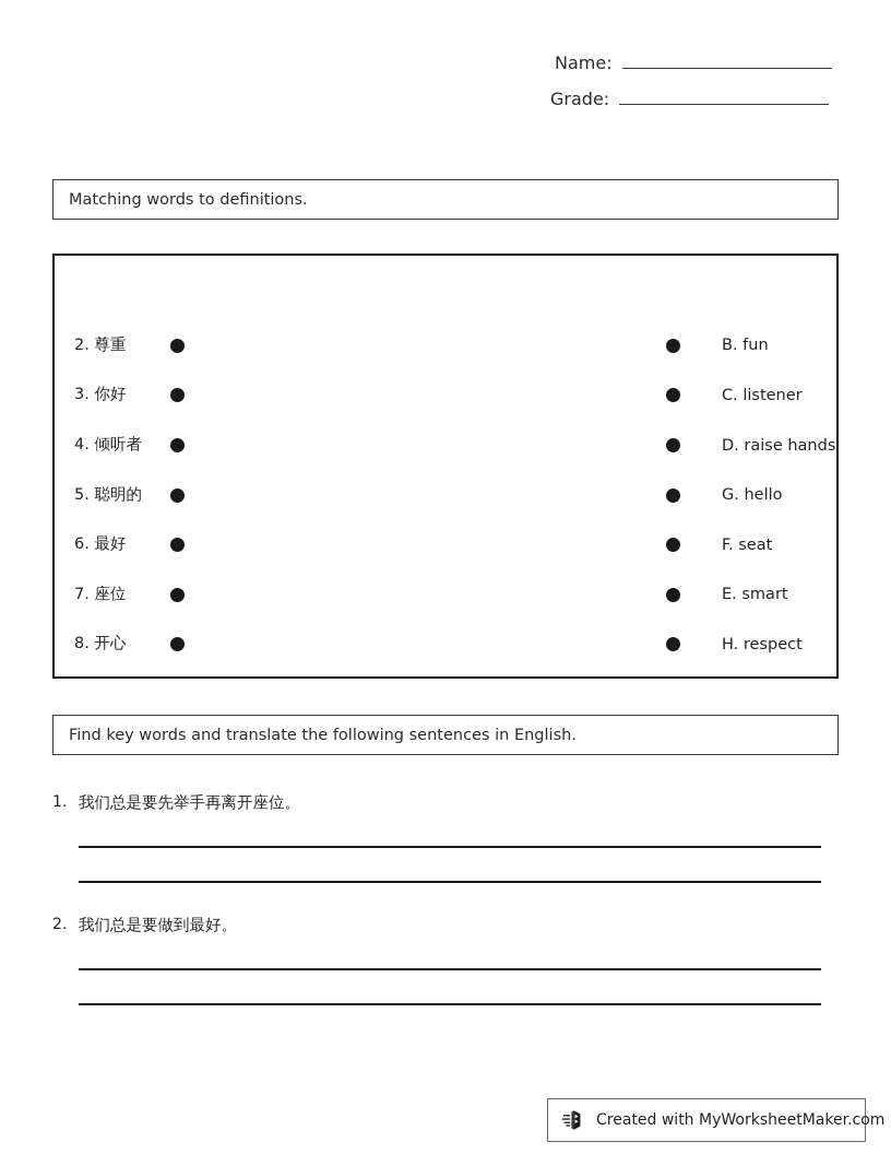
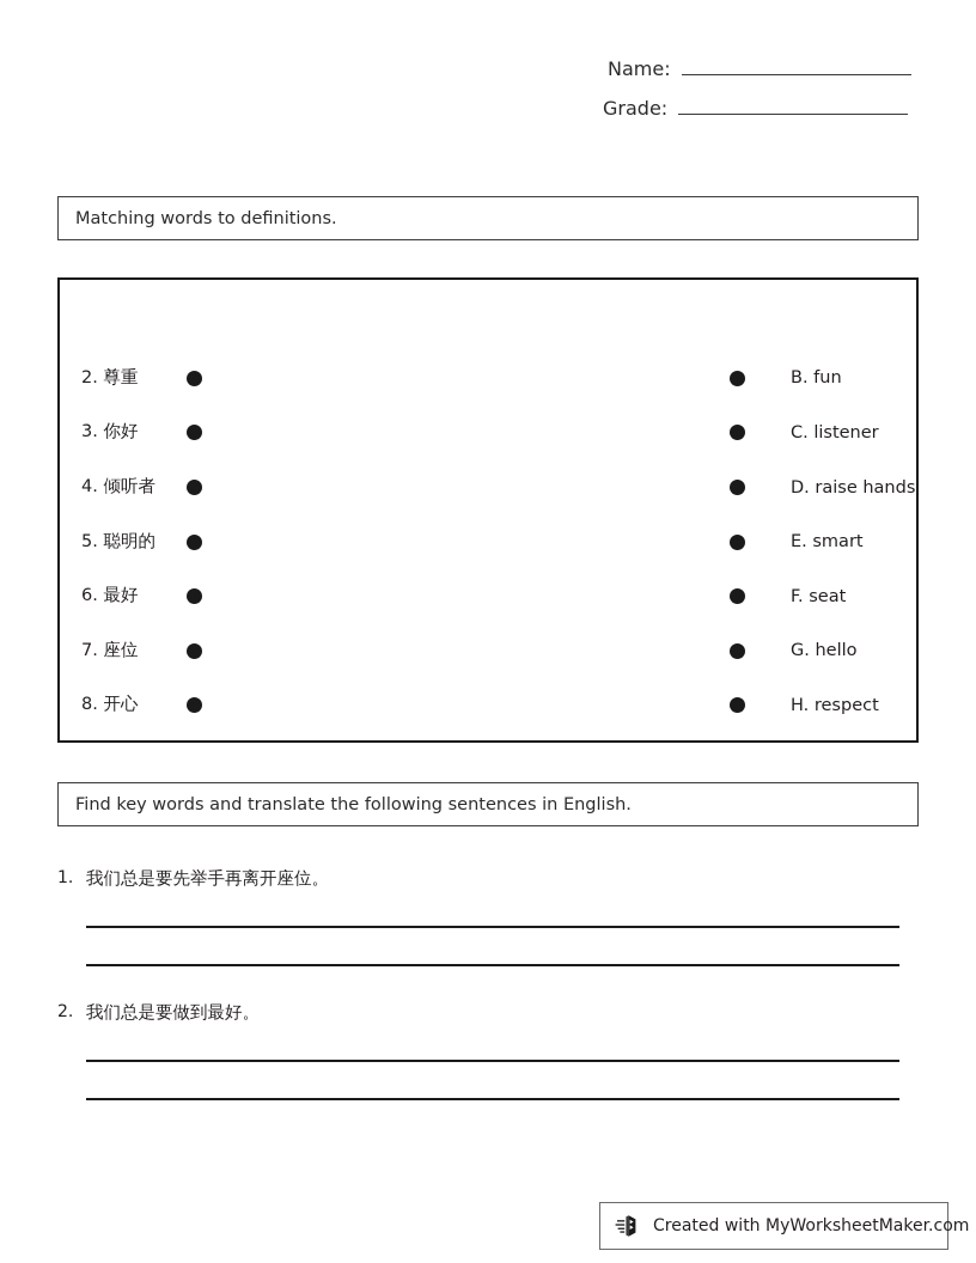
  Name:
  Grade:
  Matching words to definitions.
  2. 尊重
  B. fun
  3. 你好
  C. listener
  4. 倾听者
  D. raise hands
  5. 聪明的
- G. hello
+ E. smart
  6. 最好
  F. seat
  7. 座位
- E. smart
+ G. hello
  8. 开心
  H. respect
  Find key words and translate the following sentences in English.
  1.
  我们总是要先举手再离开座位。
  2.
  我们总是要做到最好。
  Created with MyWorksheetMaker.com
